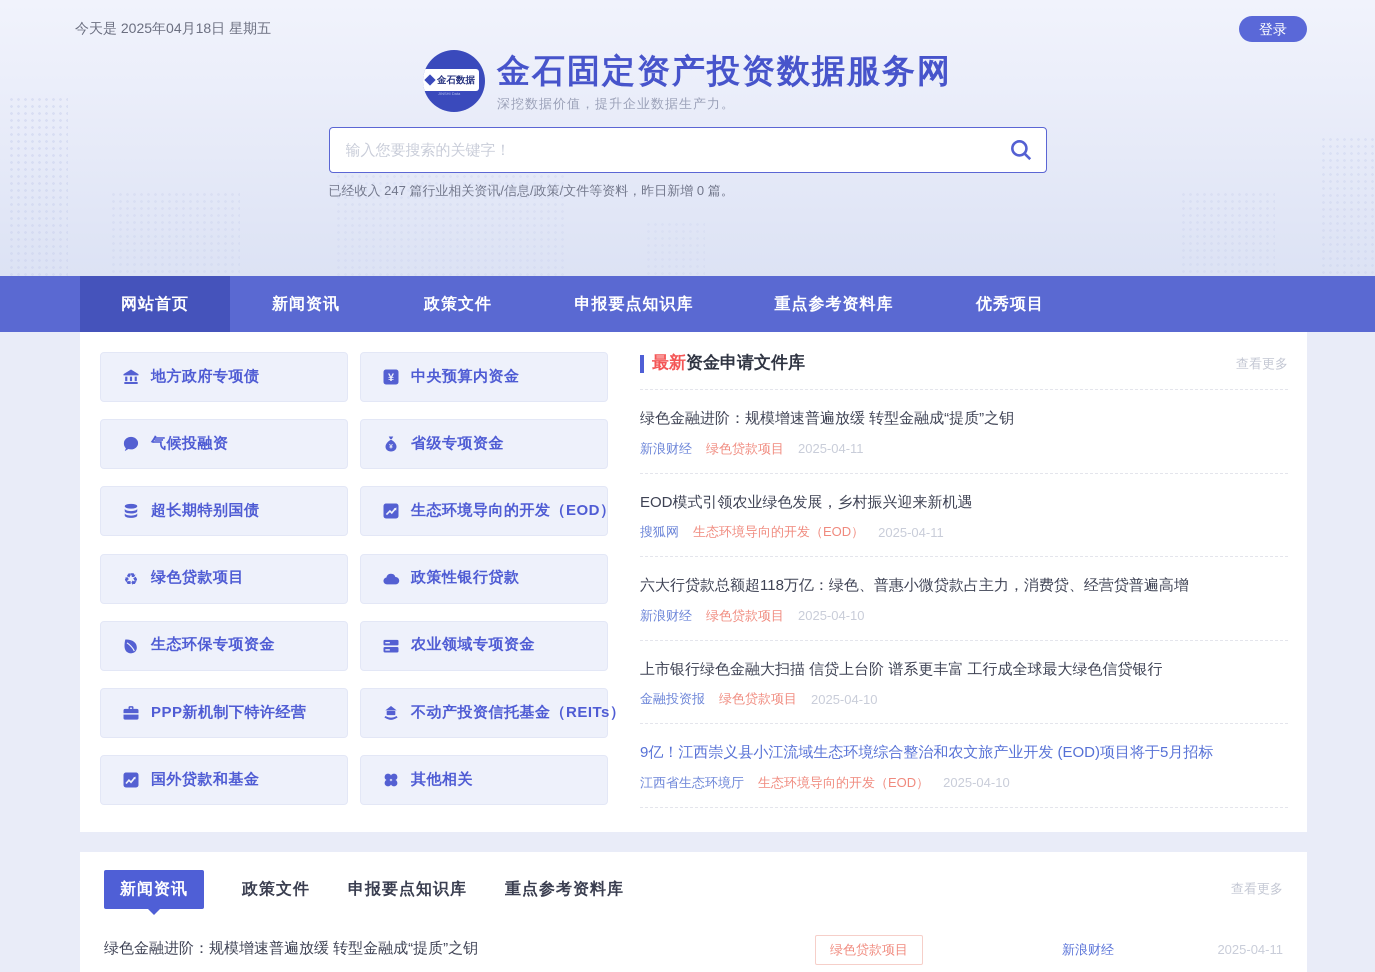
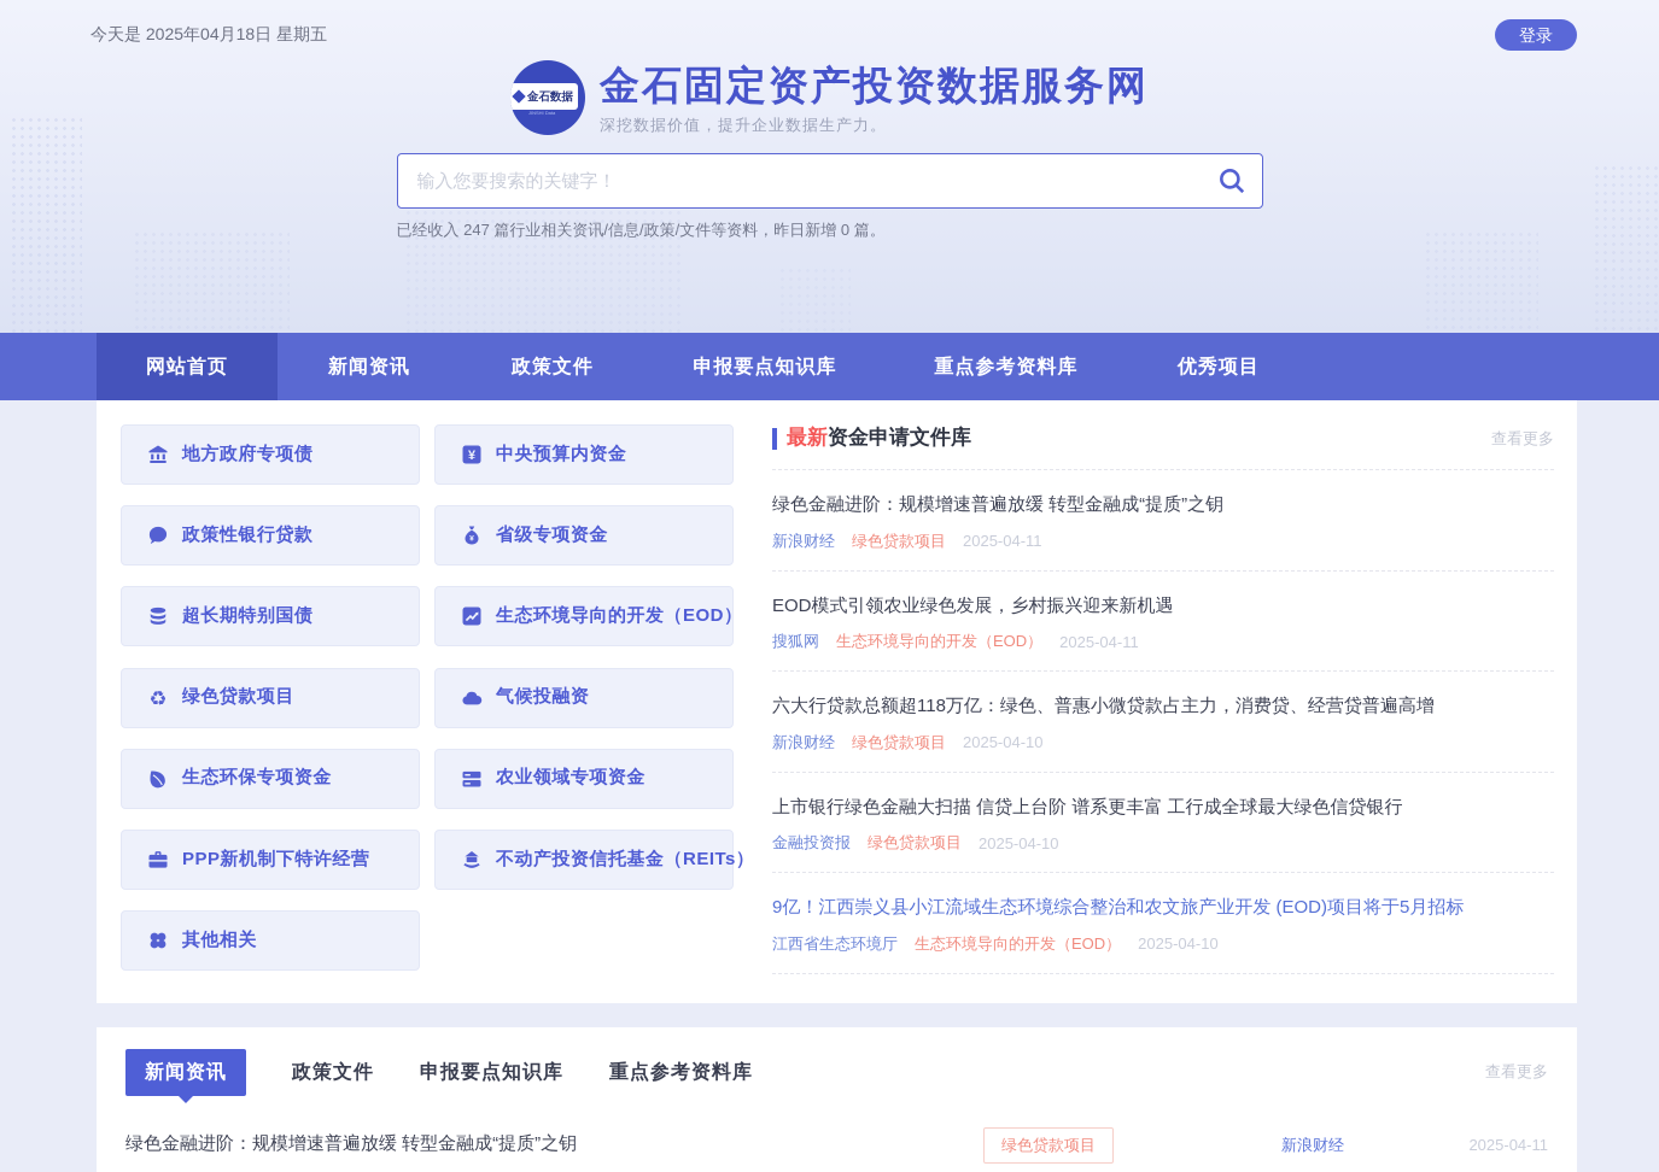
  今天是 2025年04月18日 星期五
  登录
  金石数据
  金石固定资产投资数据服务网
  深挖数据价值，提升企业数据生产力。
  输入您要搜索的关键字！
  已经收入 247 篇行业相关资讯/信息/政策/文件等资料，昨日新增 0 篇。
  网站首页
  新闻资讯
  政策文件
  申报要点知识库
  重点参考资料库
  优秀项目
  地方政府专项债
  ¥
  中央预算内资金
- 气候投融资
+ 政策性银行贷款
  省级专项资金
  超长期特别国债
  生态环境导向的开发（EOD）
  ♻
  绿色贷款项目
- 政策性银行贷款
+ 气候投融资
  生态环保专项资金
  农业领域专项资金
  PPP新机制下特许经营
  不动产投资信托基金（REITs）
- 国外贷款和基金
  其他相关
  最新
  资金申请文件库
  查看更多
  绿色金融进阶：规模增速普遍放缓 转型金融成“提质”之钥
  新浪财经
  绿色贷款项目
  2025-04-11
  EOD模式引领农业绿色发展，乡村振兴迎来新机遇
  搜狐网
  生态环境导向的开发（EOD）
  2025-04-11
  六大行贷款总额超118万亿：绿色、普惠小微贷款占主力，消费贷、经营贷普遍高增
  新浪财经
  绿色贷款项目
  2025-04-10
  上市银行绿色金融大扫描 信贷上台阶 谱系更丰富 工行成全球最大绿色信贷银行
  金融投资报
  绿色贷款项目
  2025-04-10
  9亿！江西崇义县小江流域生态环境综合整治和农文旅产业开发 (EOD)项目将于5月招标
  江西省生态环境厅
  生态环境导向的开发（EOD）
  2025-04-10
  新闻资讯
  政策文件
  申报要点知识库
  重点参考资料库
  查看更多
  绿色金融进阶：规模增速普遍放缓 转型金融成“提质”之钥
  绿色贷款项目
  新浪财经
  2025-04-11
